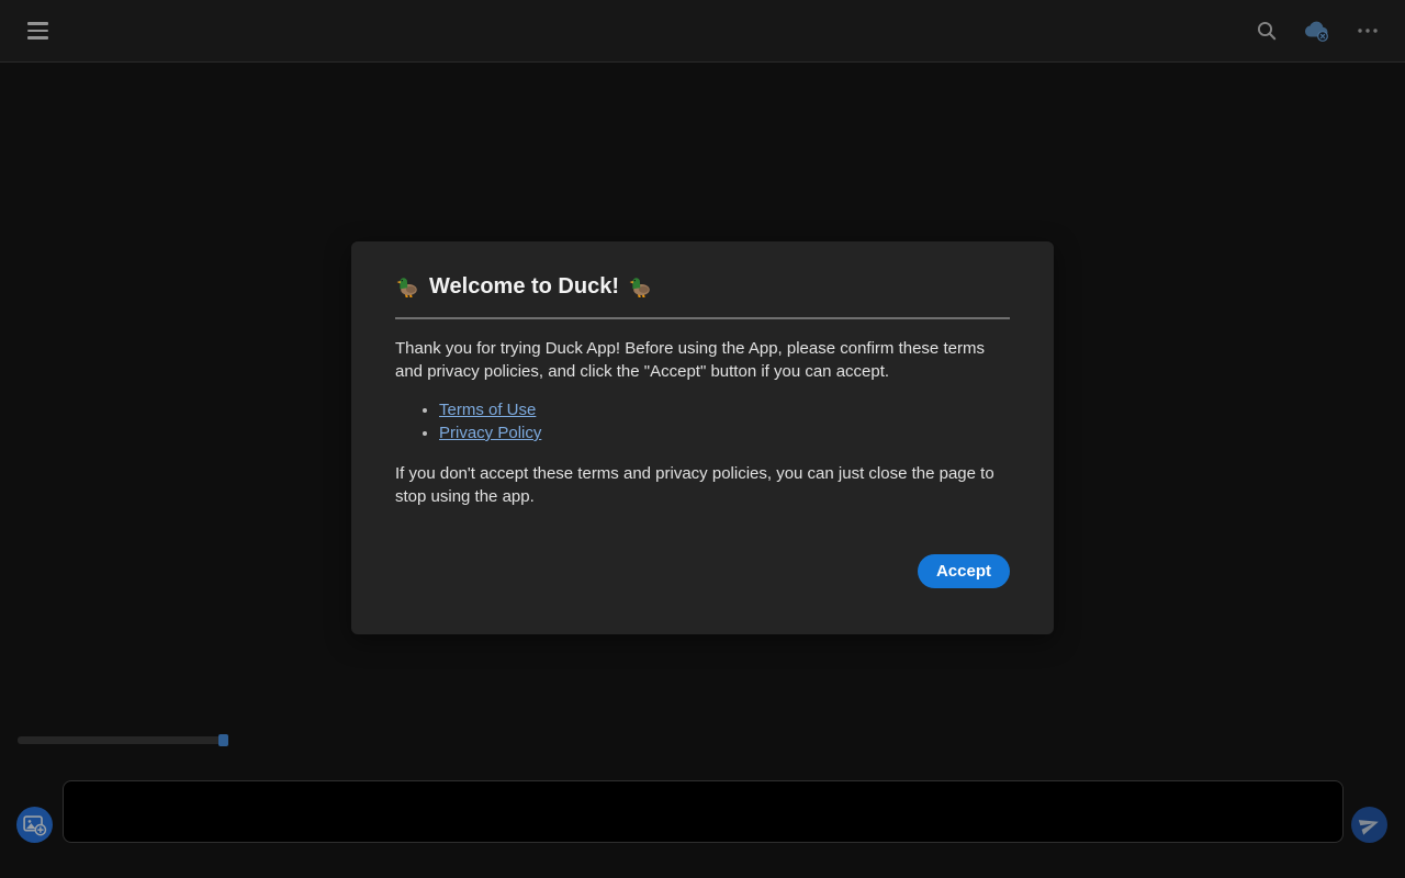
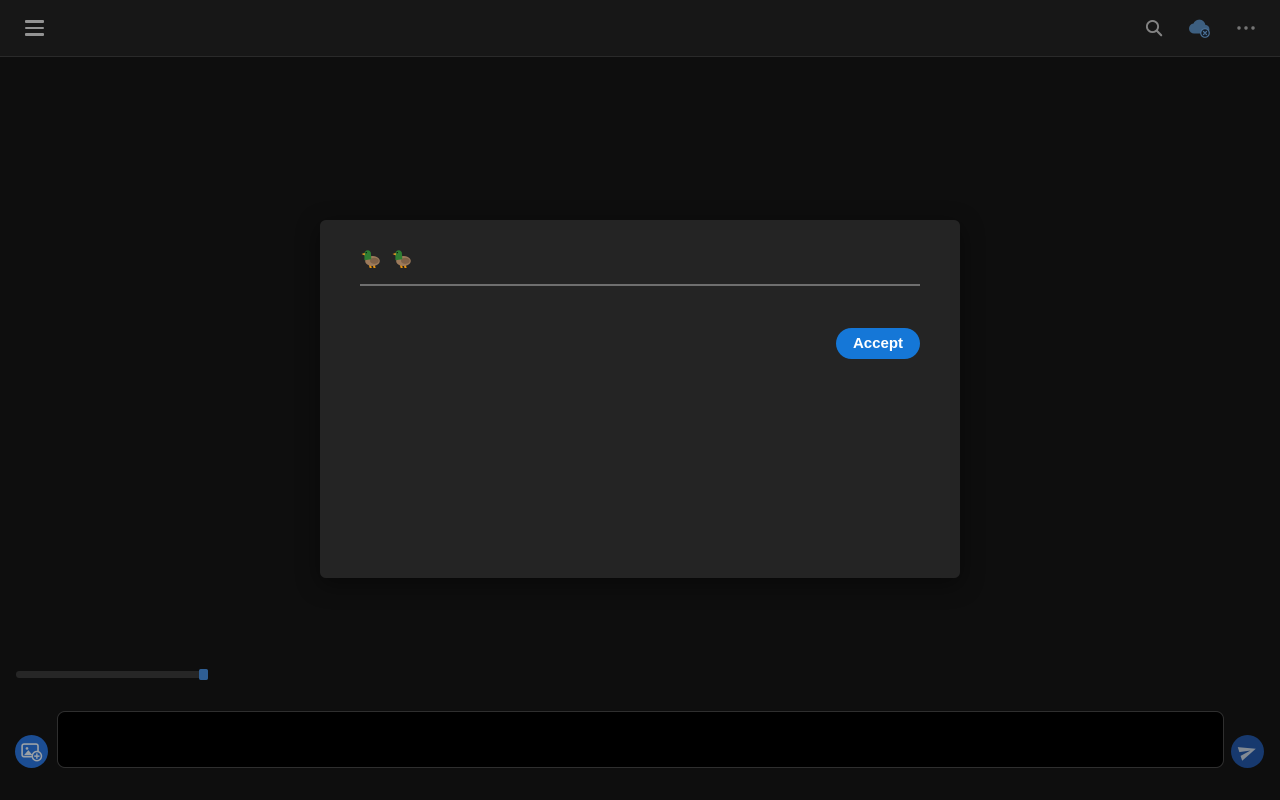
- Welcome to Duck!
- Thank you for trying Duck App! Before using the App, please confirm these terms and privacy policies, and click the "Accept" button if you can accept.
- Terms of Use
- Privacy Policy
- If you don't accept these terms and privacy policies, you can just close the page to stop using the app.
  Accept
